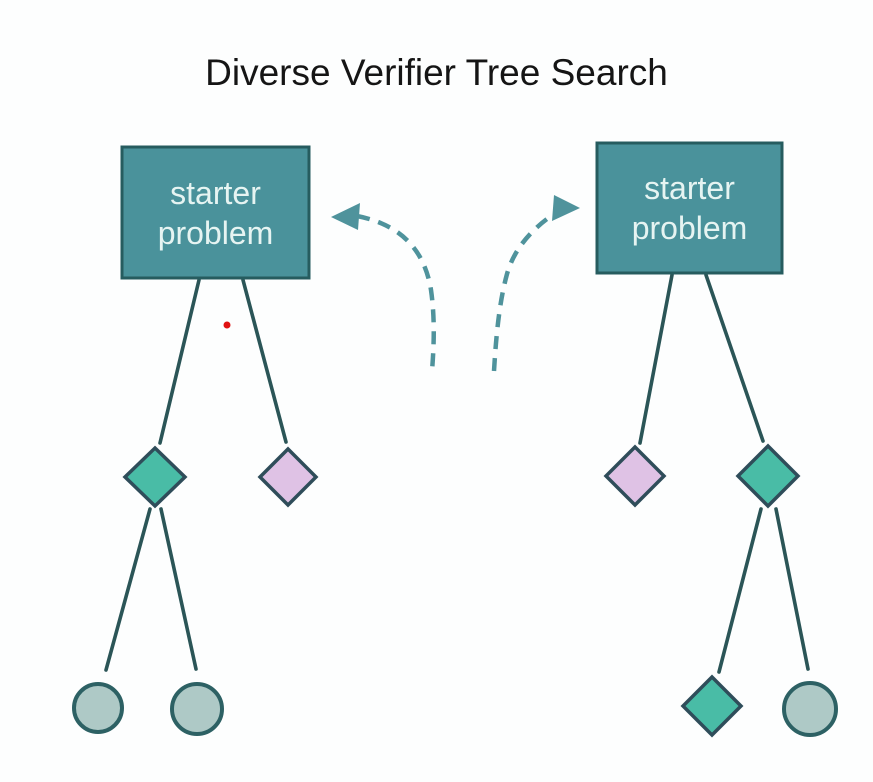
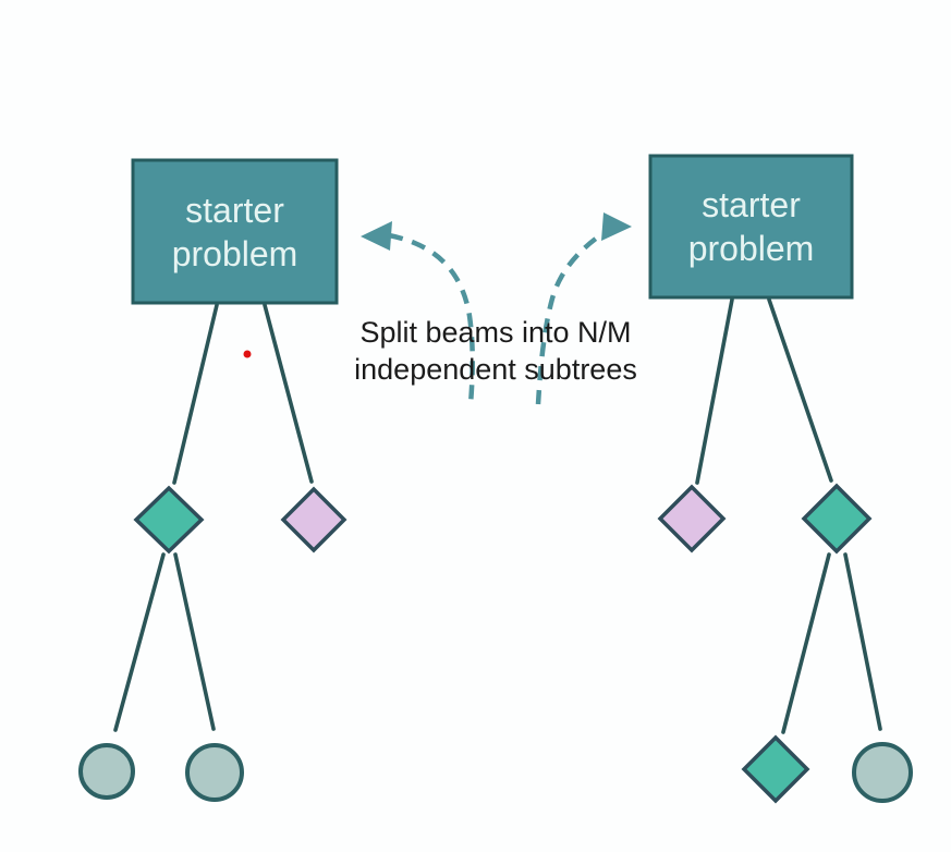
- Diverse Verifier Tree Search
  starter
  problem
  starter
  problem
+ Split beams into N/M
+ independent subtrees
